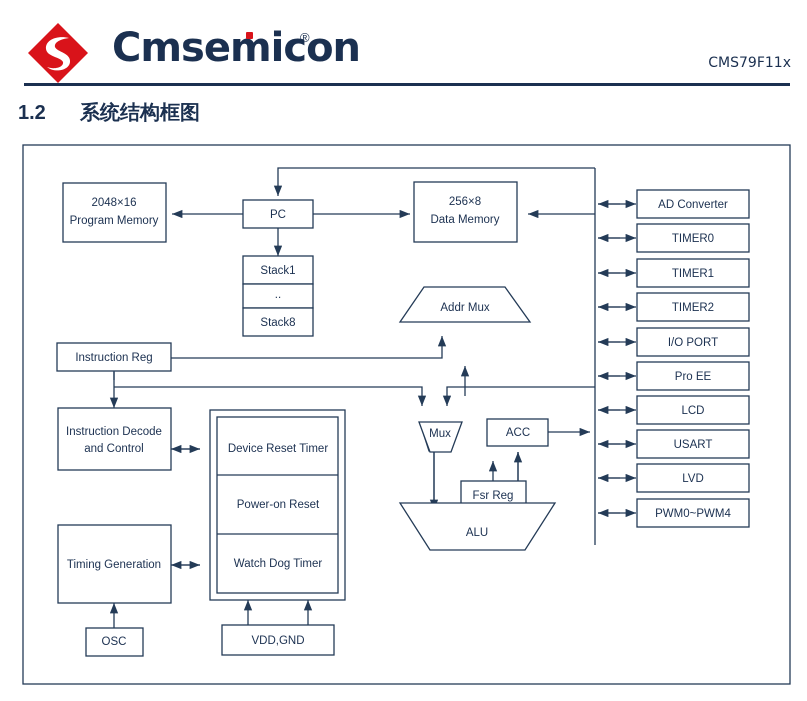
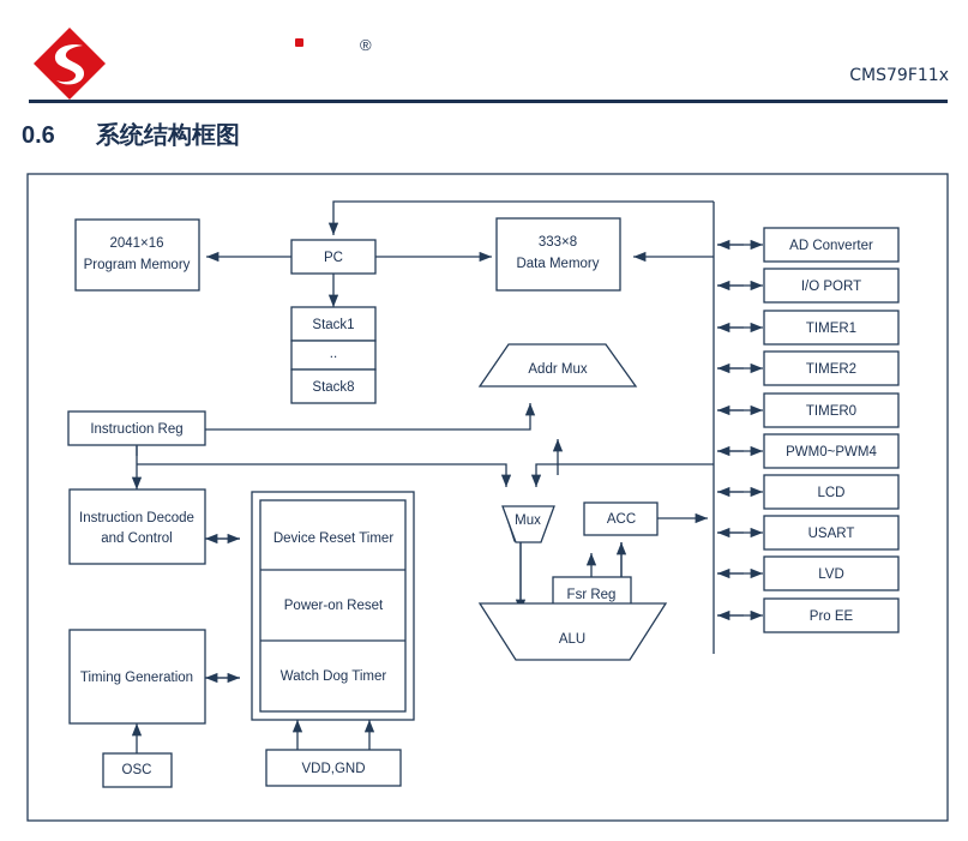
- Cmsemicon
  ®
  CMS79F11x
- 1.2 系统结构框图
+ 0.6 系统结构框图
- 2048×16
+ 2041×16
  Program Memory
  PC
  Stack1
  ..
  Stack8
- 256×8
+ 333×8
  Data Memory
  Addr Mux
  Fsr Reg
  Instruction Reg
  Instruction Decode
  and Control
  Timing Generation
  Device Reset Timer
  Power-on Reset
  Watch Dog Timer
  OSC
  VDD,GND
  Mux
  ACC
  ALU
  AD Converter
- TIMER0
+ I/O PORT
  TIMER1
  TIMER2
- I/O PORT
+ TIMER0
- Pro EE
+ PWM0~PWM4
  LCD
  USART
  LVD
- PWM0~PWM4
+ Pro EE
